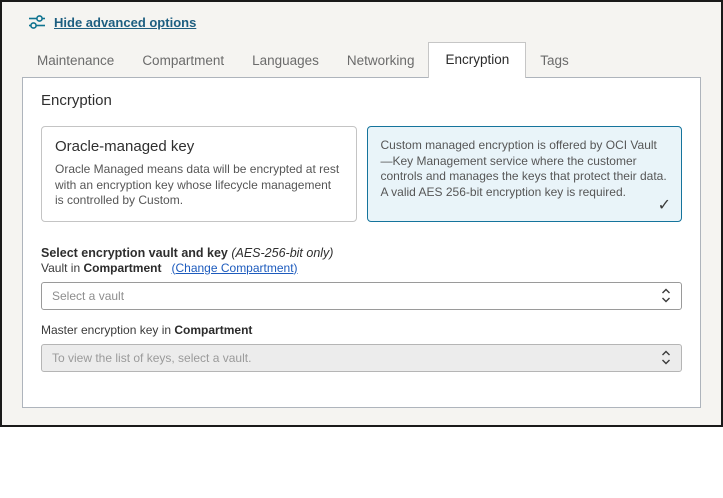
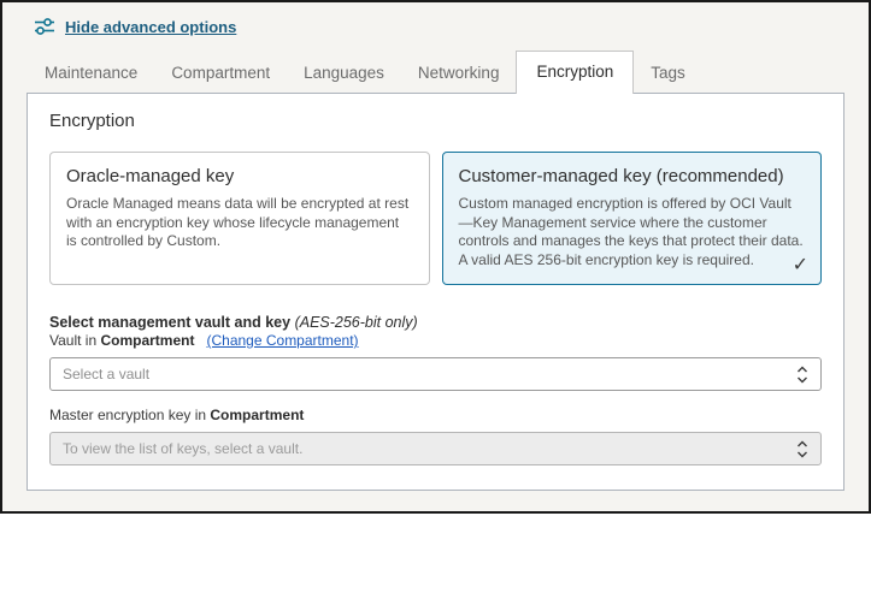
  Hide advanced options
  Maintenance
  Compartment
  Languages
  Networking
  Encryption
  Tags
  Encryption
  Oracle-managed key
  Oracle Managed means data will be encrypted at rest with an encryption key whose lifecycle management is controlled by Custom.
+ Customer-managed key (recommended)
  Custom managed encryption is offered by OCI Vault—Key Management service where the customer controls and manages the keys that protect their data. A valid AES 256-bit encryption key is required.
  ✓
- Select encryption vault and key (AES-256-bit only)
+ Select management vault and key (AES-256-bit only)
  Vault in Compartment (Change Compartment)
  Select a vault
  Master encryption key in Compartment
  To view the list of keys, select a vault.
